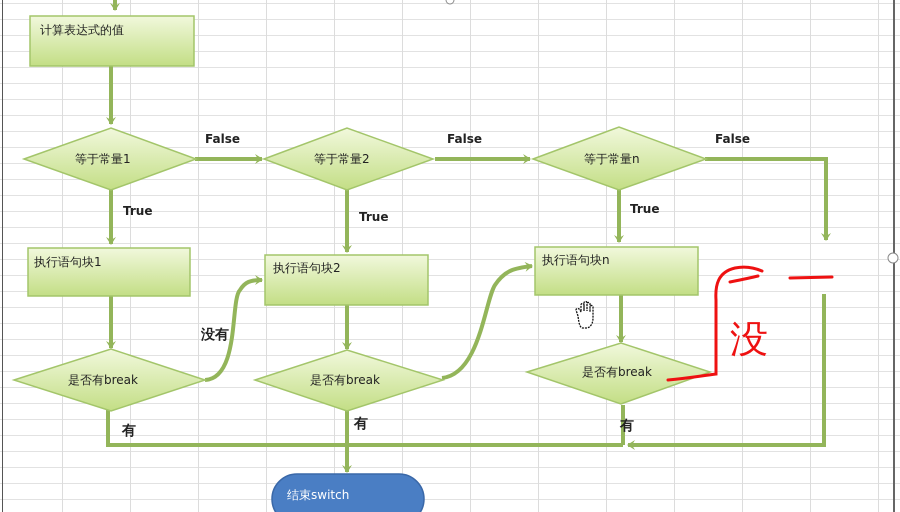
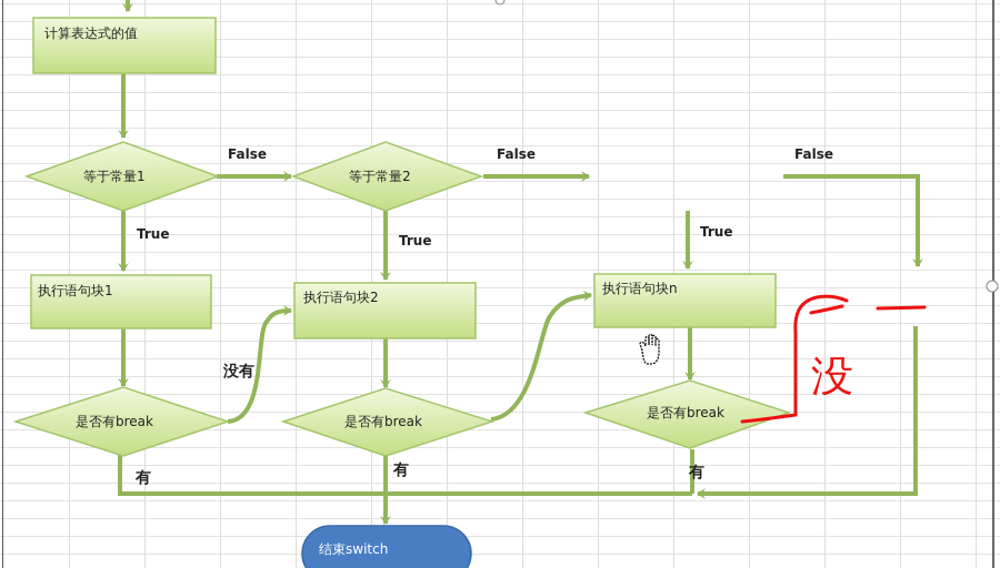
  计算表达式的值
  等于常量1
  等于常量2
- 等于常量n
  执行语句块1
  执行语句块2
  执行语句块n
  是否有break
  是否有break
  是否有break
  结束switch
  False
  False
  False
  True
  True
  True
  没有
  有
  有
  有
  没
